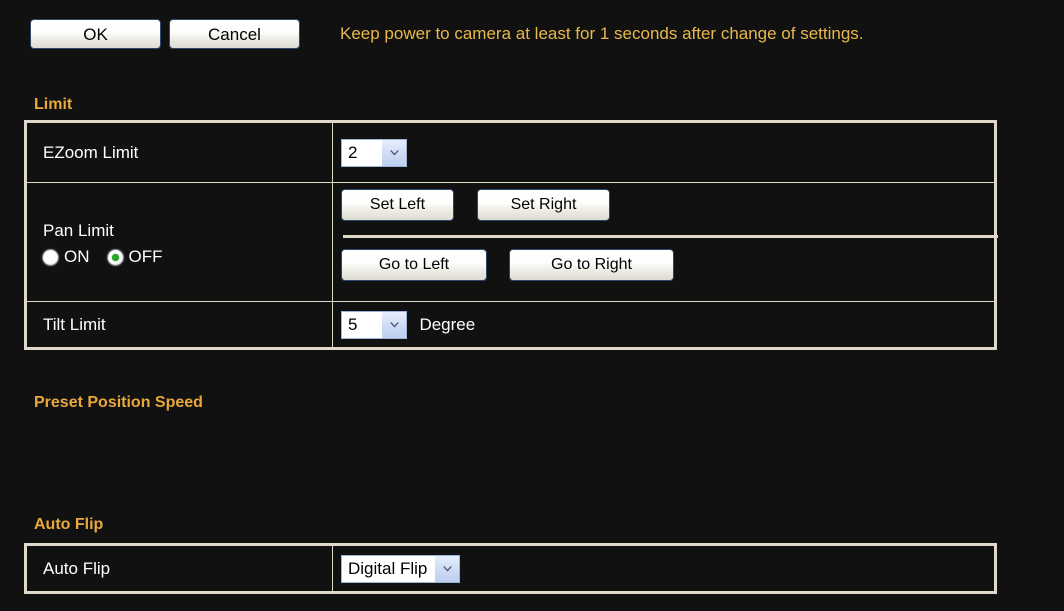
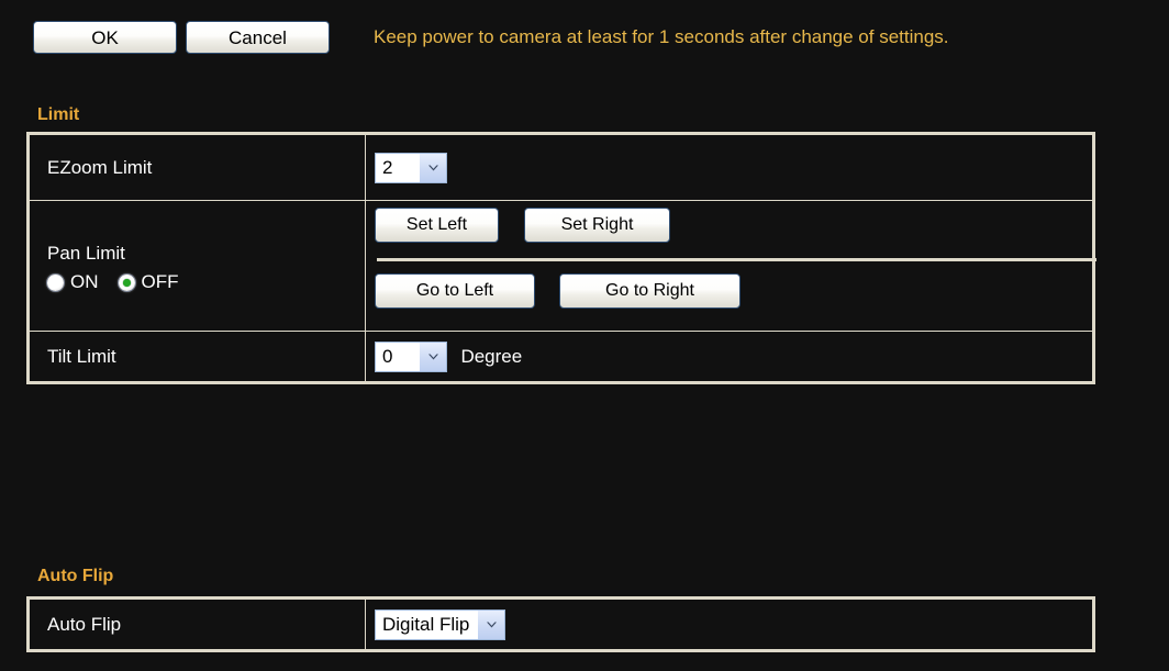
  OK
  Cancel
  Keep power to camera at least for 1 seconds after change of settings.
  Limit
  EZoom Limit	2
  Pan Limit ON OFF	Set Left Set Right Go to Left Go to Right
- Tilt Limit	5 Degree
+ Tilt Limit	0 Degree
- Preset Position Speed
  Auto Flip
  Auto Flip	Digital Flip
